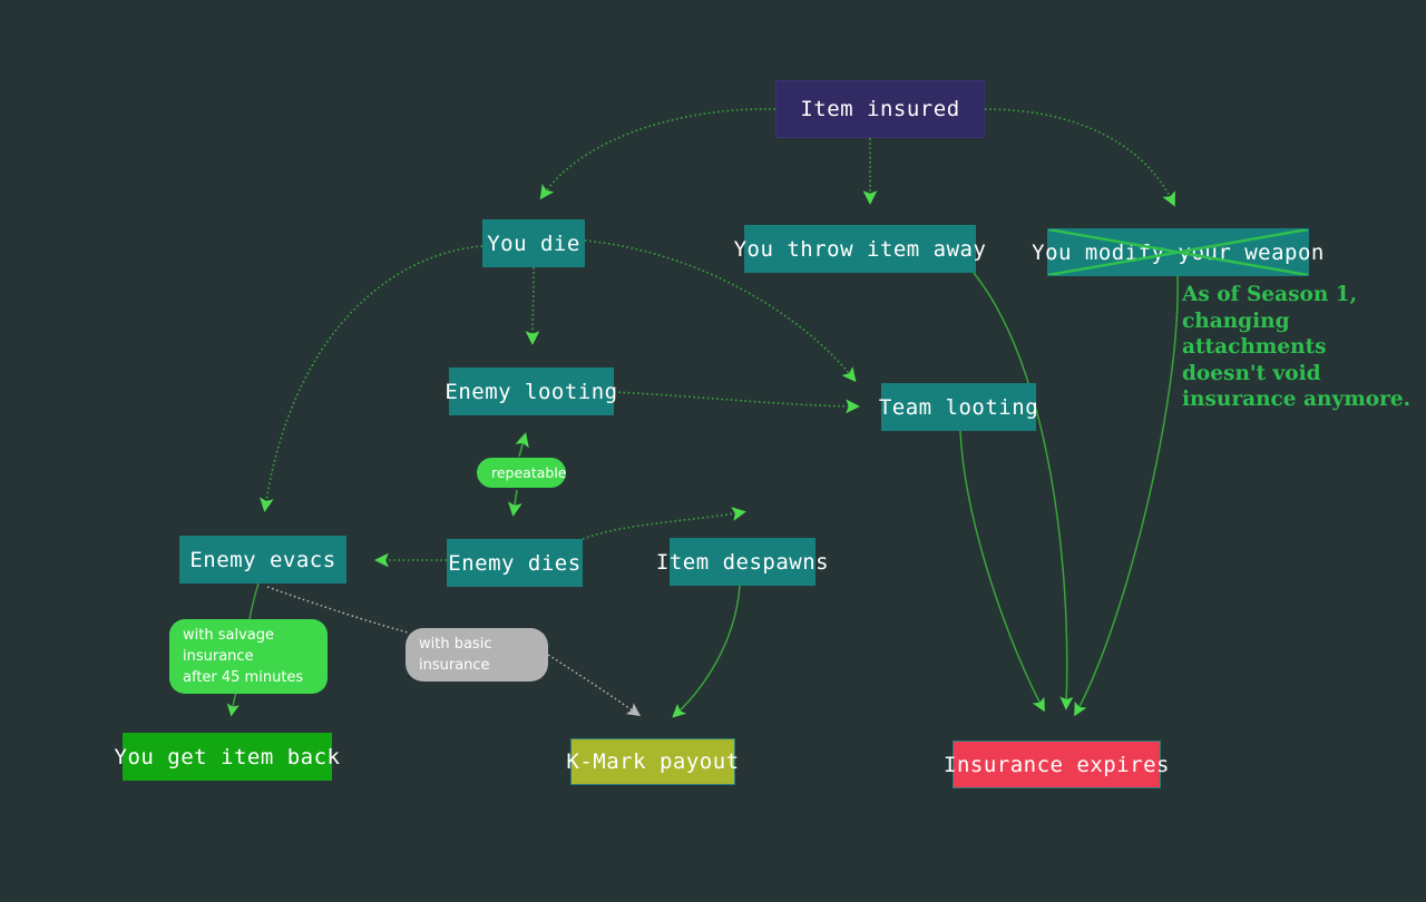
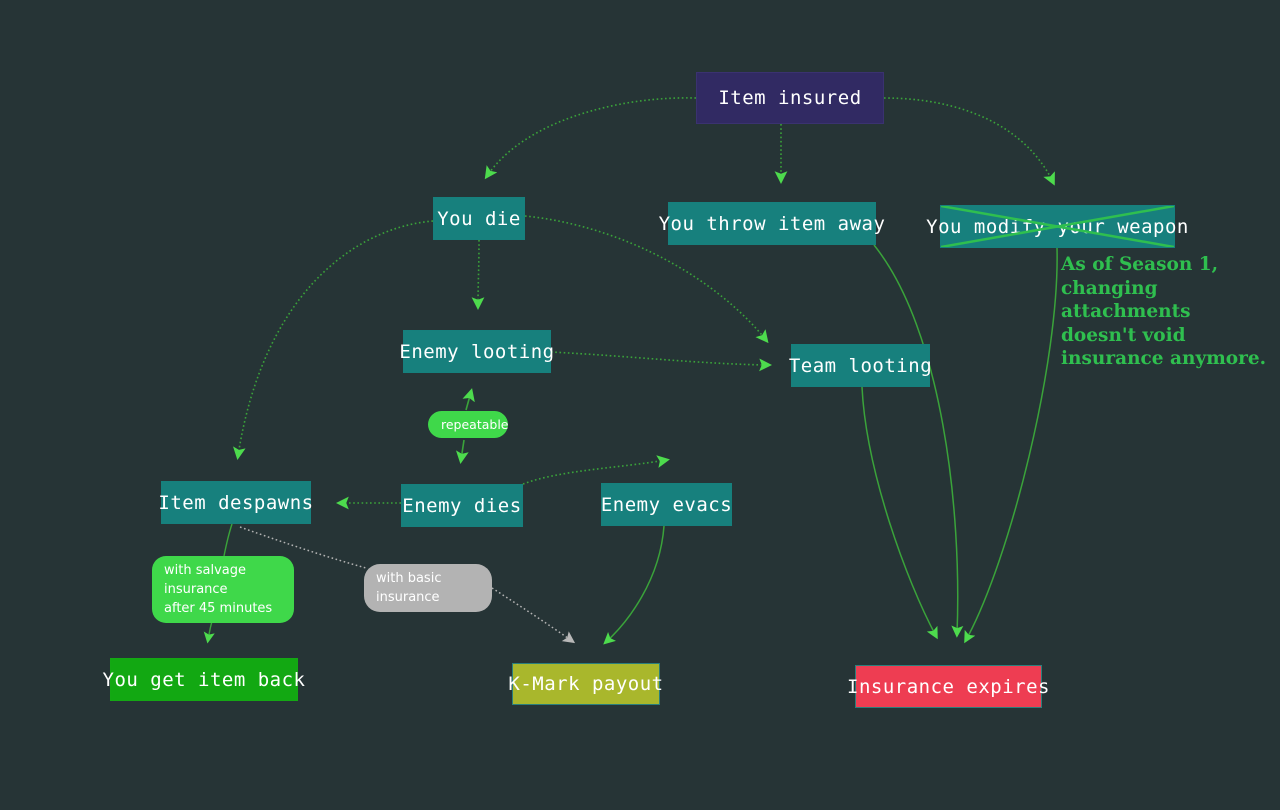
  Item insured
  You die
  You throw item away
  You modifyour weapon
  Enemy looting
  Team looting
- Enemy evacs
+ Item despawns
  Enemy dies
- Item despawns
+ Enemy evacs
  You get item back
  K-Mark payout
  Insurance expires
  with salvage insurance
  after 45 minutes
  with basic insurance
  repeatable
  As of Season 1,
  changing attachments
  doesn't void
  insurance anymore.
